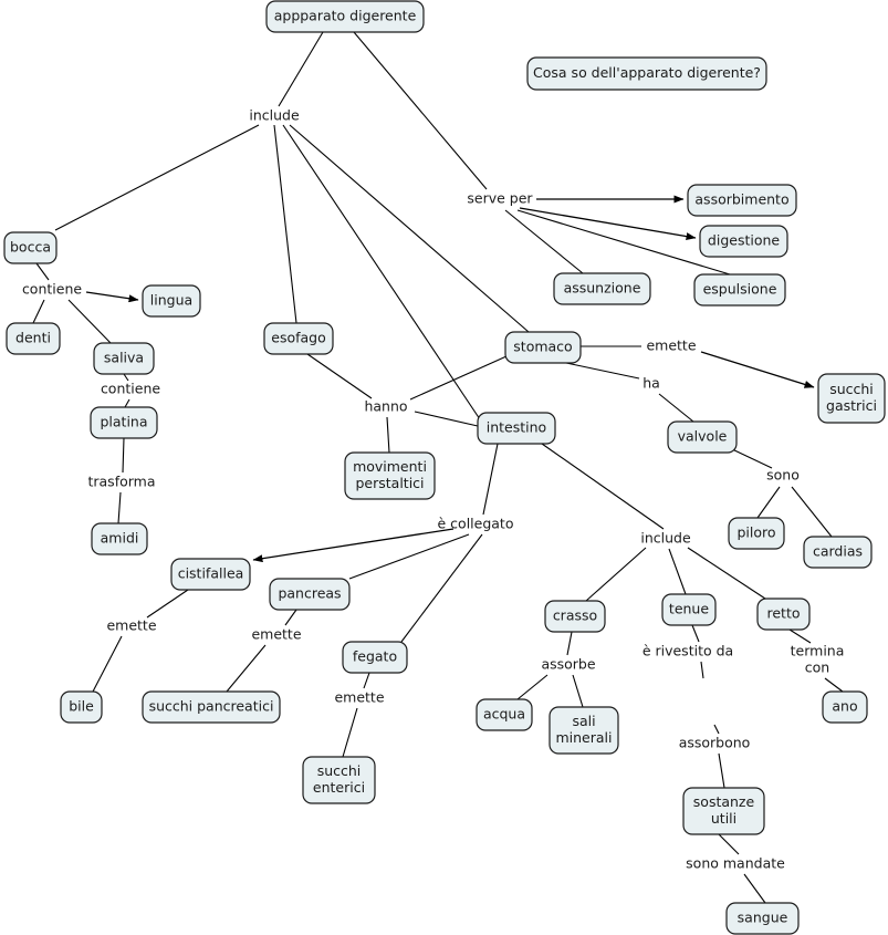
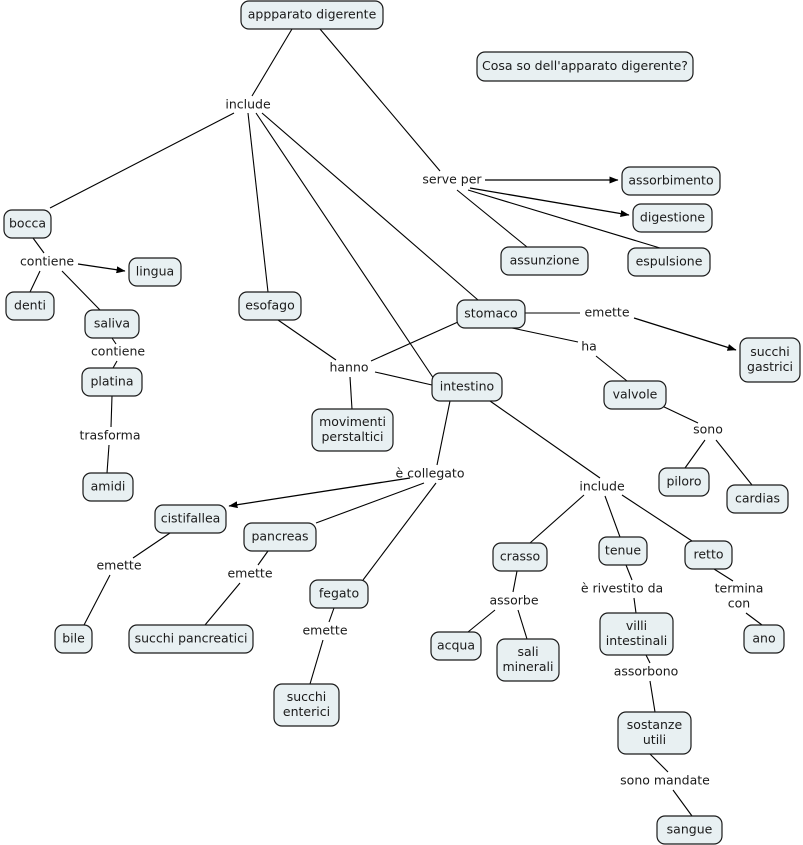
  include
  serve per
  contiene
  contiene
  trasforma
  hanno
  emette
  ha
  sono
  è collegato
  emette
  emette
  emette
  include
  assorbe
  è rivestito da
  termina
  con
  assorbono
  sono mandate
  appparato digerente
  Cosa so dell'apparato digerente?
  bocca
  lingua
  denti
  saliva
  platina
  amidi
  esofago
  movimenti
  perstaltici
  assorbimento
  digestione
  assunzione
  espulsione
  stomaco
  succhi
  gastrici
  valvole
  piloro
  cardias
  intestino
  cistifallea
  pancreas
  fegato
  bile
  succhi pancreatici
  succhi
  enterici
  crasso
  tenue
  retto
  acqua
  sali
  minerali
+ villi
+ intestinali
  ano
  sostanze
  utili
  sangue
